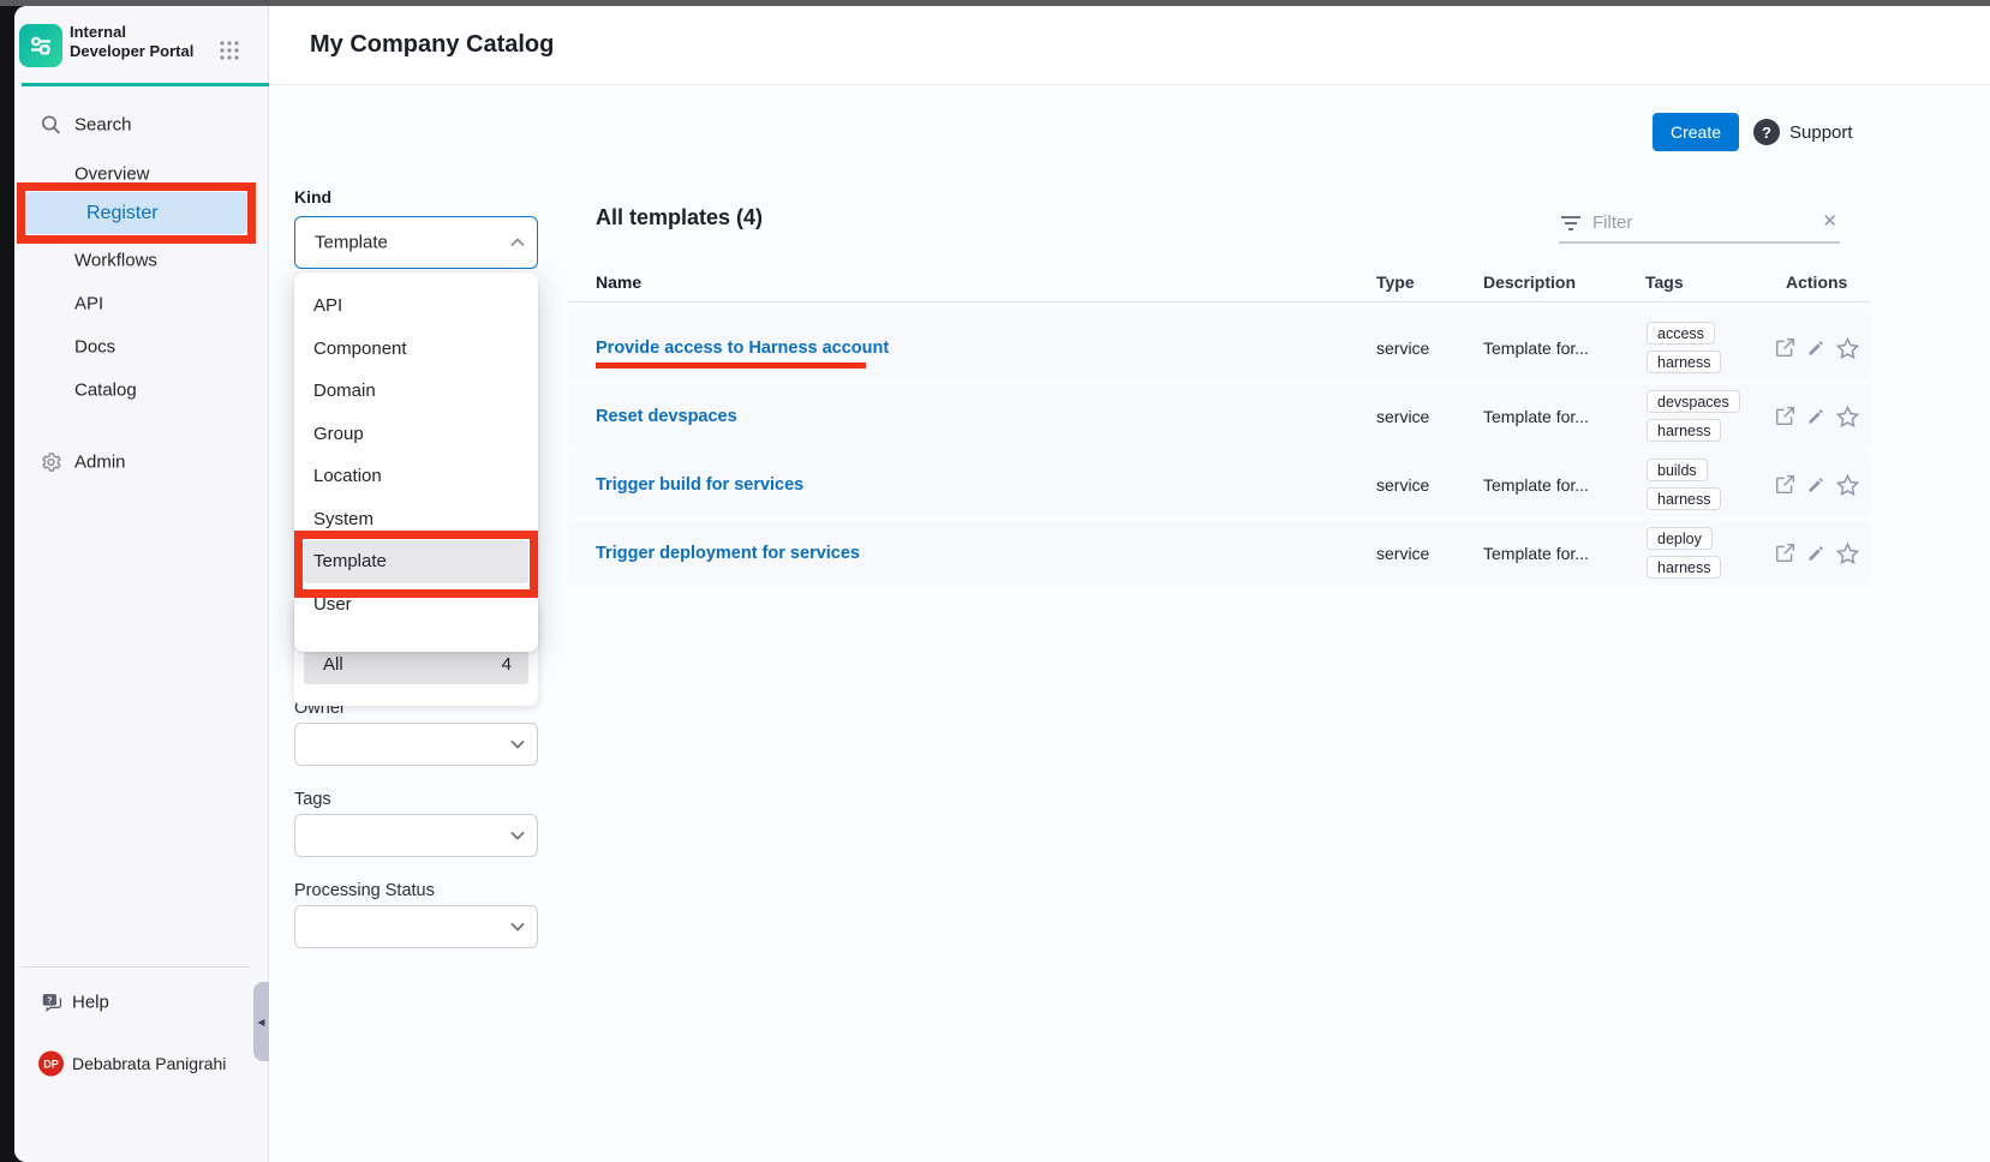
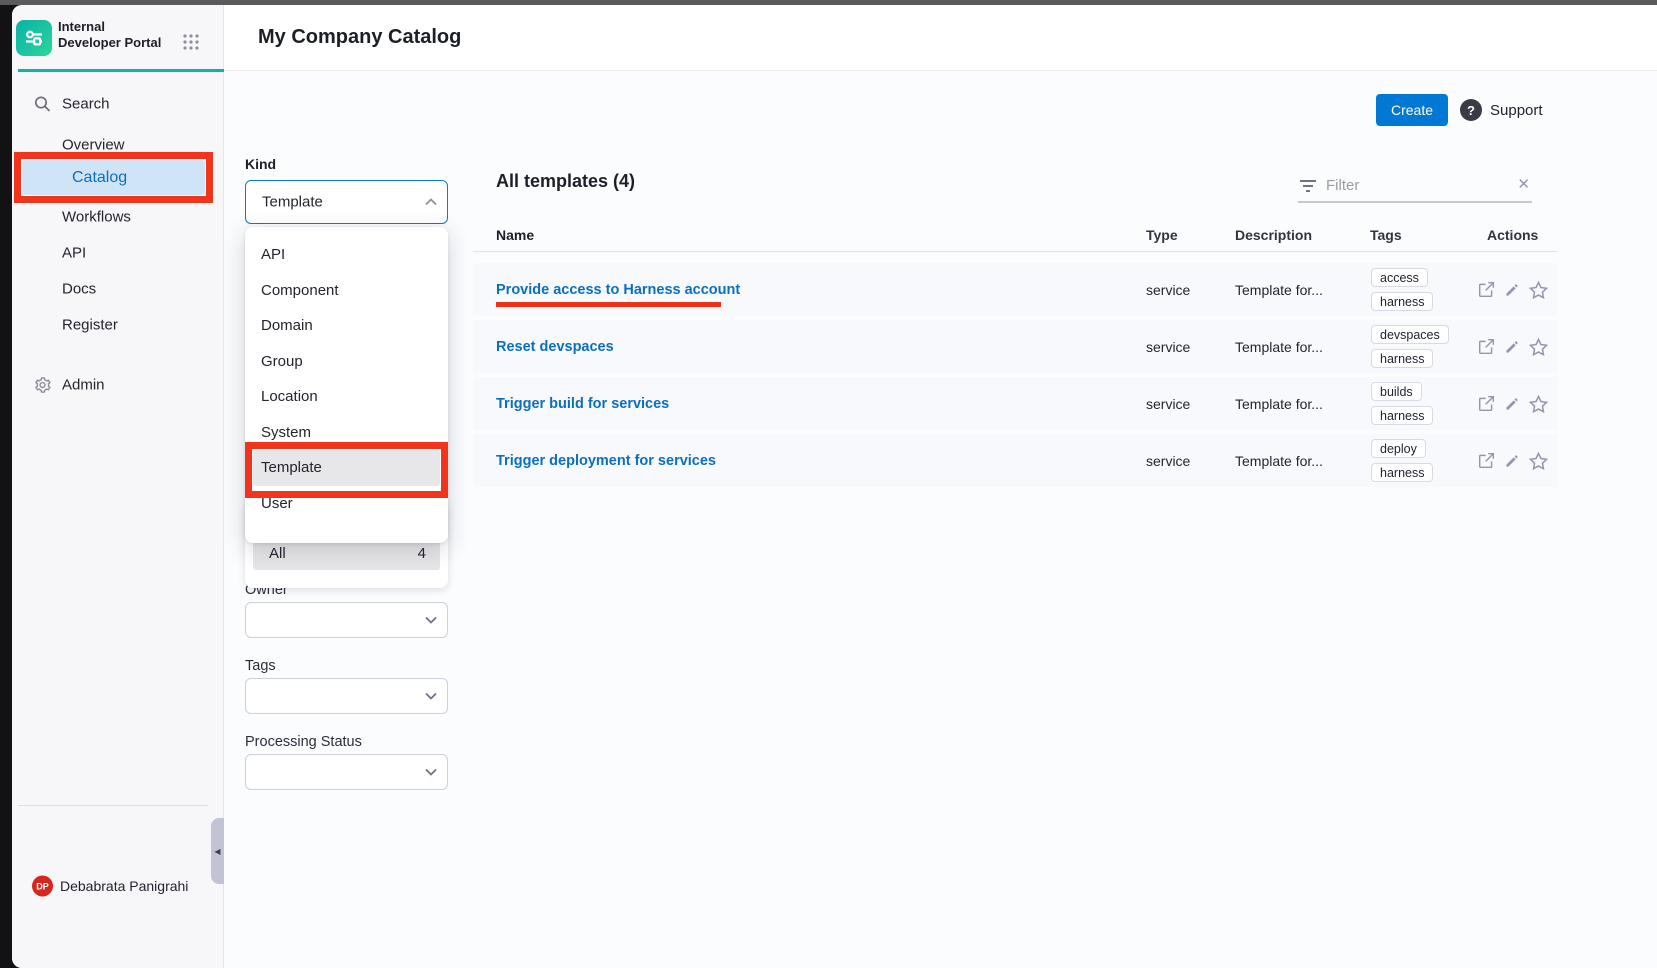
  Internal Developer Portal
  Search
  Overview
- Register
+ Catalog
  Workflows
  API
  Docs
- Catalog
+ Register
  Admin
- Help
  DP
  Debabrata Panigrahi
  ◀
  My Company Catalog
  Create
  ?
  Support
  Kind
  Template
  API
  Component
  Domain
  Group
  Location
  System
  Template
  User
  All
  4
  Owner
  Tags
  Processing Status
  All templates (4)
  Filter
  ✕
  Name
  Type
  Description
  Tags
  Actions
  Provide access to Harness account
  service
  Template for...
  access
  harness
  Reset devspaces
  service
  Template for...
  devspaces
  harness
  Trigger build for services
  service
  Template for...
  builds
  harness
  Trigger deployment for services
  service
  Template for...
  deploy
  harness
